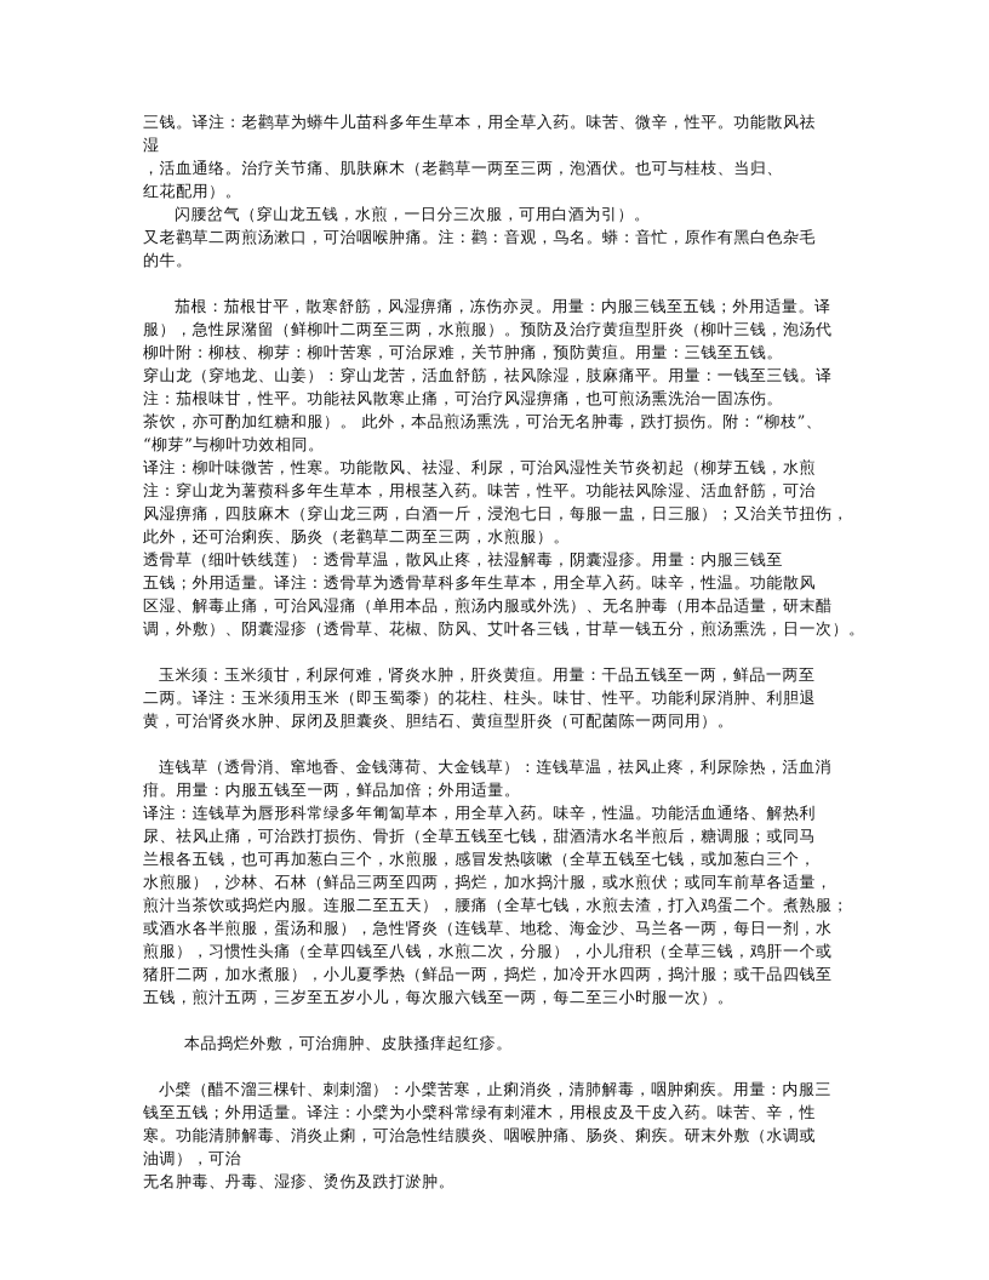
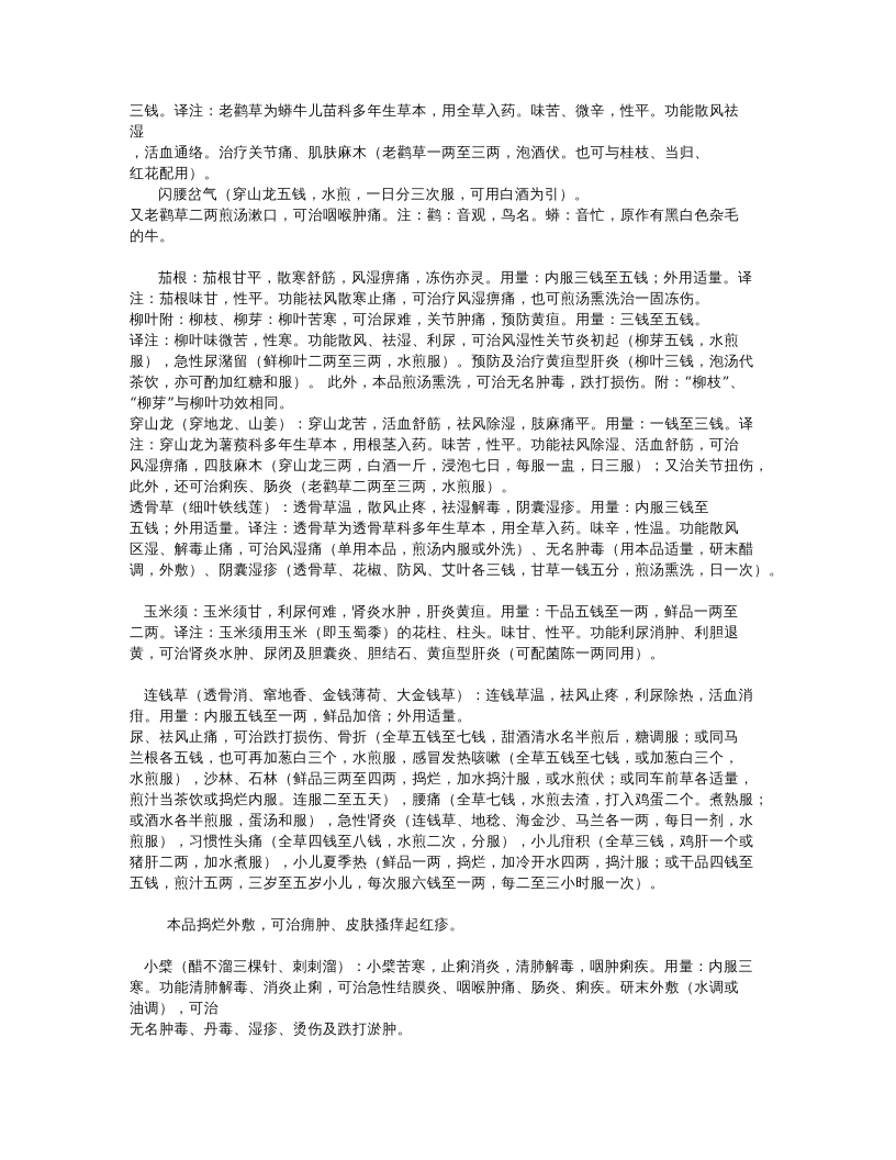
  三钱。译注：老鹳草为蟒牛儿苗科多年生草本，用全草入药。味苦、微辛，性平。功能散风祛
  湿
  ，活血通络。治疗关节痛、肌肤麻木（老鹳草一两至三两，泡酒伏。也可与桂枝、当归、
  红花配用）。
  闪腰岔气（穿山龙五钱，水煎，一日分三次服，可用白酒为引）。
  又老鹳草二两煎汤漱口，可治咽喉肿痛。注：鹳：音观，鸟名。蟒：音忙，原作有黑白色杂毛
  的牛。
  茄根：茄根甘平，散寒舒筋，风湿痹痛，冻伤亦灵。用量：内服三钱至五钱；外用适量。译
- 服），急性尿潴留（鲜柳叶二两至三两，水煎服）。预防及治疗黄疸型肝炎（柳叶三钱，泡汤代
+ 注：茄根味甘，性平。功能祛风散寒止痛，可治疗风湿痹痛，也可煎汤熏洗治一固冻伤。
  柳叶附：柳枝、柳芽：柳叶苦寒，可治尿难，关节肿痛，预防黄疸。用量：三钱至五钱。
- 穿山龙（穿地龙、山姜）：穿山龙苦，活血舒筋，祛风除湿，肢麻痛平。用量：一钱至三钱。译
+ 译注：柳叶味微苦，性寒。功能散风、祛湿、利尿，可治风湿性关节炎初起（柳芽五钱，水煎
- 注：茄根味甘，性平。功能祛风散寒止痛，可治疗风湿痹痛，也可煎汤熏洗治一固冻伤。
+ 服），急性尿潴留（鲜柳叶二两至三两，水煎服）。预防及治疗黄疸型肝炎（柳叶三钱，泡汤代
  茶饮，亦可酌加红糖和服）。 此外，本品煎汤熏洗，可治无名肿毒，跌打损伤。附：“柳枝”、
  “柳芽”与柳叶功效相同。
- 译注：柳叶味微苦，性寒。功能散风、祛湿、利尿，可治风湿性关节炎初起（柳芽五钱，水煎
+ 穿山龙（穿地龙、山姜）：穿山龙苦，活血舒筋，祛风除湿，肢麻痛平。用量：一钱至三钱。译
  注：穿山龙为薯蓣科多年生草本，用根茎入药。味苦，性平。功能祛风除湿、活血舒筋，可治
  风湿痹痛，四肢麻木（穿山龙三两，白酒一斤，浸泡七日，每服一盅，日三服）；又治关节扭伤，
  此外，还可治痢疾、肠炎（老鹳草二两至三两，水煎服）。
  透骨草（细叶铁线莲）：透骨草温，散风止疼，祛湿解毒，阴囊湿疹。用量：内服三钱至
  五钱；外用适量。译注：透骨草为透骨草科多年生草本，用全草入药。味辛，性温。功能散风
  区湿、解毒止痛，可治风湿痛（单用本品，煎汤内服或外洗）、无名肿毒（用本品适量，研末醋
  调，外敷）、阴囊湿疹（透骨草、花椒、防风、艾叶各三钱，甘草一钱五分，煎汤熏洗，日一次）。
  玉米须：玉米须甘，利尿何难，肾炎水肿，肝炎黄疸。用量：干品五钱至一两，鲜品一两至
  二两。译注：玉米须用玉米（即玉蜀黍）的花柱、柱头。味甘、性平。功能利尿消肿、利胆退
  黄，可治肾炎水肿、尿闭及胆囊炎、胆结石、黄疸型肝炎（可配菌陈一两同用）。
  连钱草（透骨消、窜地香、金钱薄荷、大金钱草）：连钱草温，祛风止疼，利尿除热，活血消
  疳。用量：内服五钱至一两，鲜品加倍；外用适量。
- 译注：连钱草为唇形科常绿多年匍匐草本，用全草入药。味辛，性温。功能活血通络、解热利
  尿、祛风止痛，可治跌打损伤、骨折（全草五钱至七钱，甜酒清水名半煎后，糖调服；或同马
  兰根各五钱，也可再加葱白三个，水煎服，感冒发热咳嗽（全草五钱至七钱，或加葱白三个，
  水煎服），沙林、石林（鲜品三两至四两，捣烂，加水捣汁服，或水煎伏；或同车前草各适量，
  煎汁当茶饮或捣烂内服。连服二至五天），腰痛（全草七钱，水煎去渣，打入鸡蛋二个。煮熟服；
  或酒水各半煎服，蛋汤和服），急性肾炎（连钱草、地稔、海金沙、马兰各一两，每日一剂，水
  煎服），习惯性头痛（全草四钱至八钱，水煎二次，分服），小儿疳积（全草三钱，鸡肝一个或
  猪肝二两，加水煮服），小儿夏季热（鲜品一两，捣烂，加冷开水四两，捣汁服；或干品四钱至
  五钱，煎汁五两，三岁至五岁小儿，每次服六钱至一两，每二至三小时服一次）。
  本品捣烂外敷，可治痈肿、皮肤搔痒起红疹。
  小檗（醋不溜三棵针、刺刺溜）：小檗苦寒，止痢消炎，清肺解毒，咽肿痢疾。用量：内服三
- 钱至五钱；外用适量。译注：小檗为小檗科常绿有刺灌木，用根皮及干皮入药。味苦、辛，性
  寒。功能清肺解毒、消炎止痢，可治急性结膜炎、咽喉肿痛、肠炎、痢疾。研末外敷（水调或
  油调），可治
  无名肿毒、丹毒、湿疹、烫伤及跌打淤肿。
